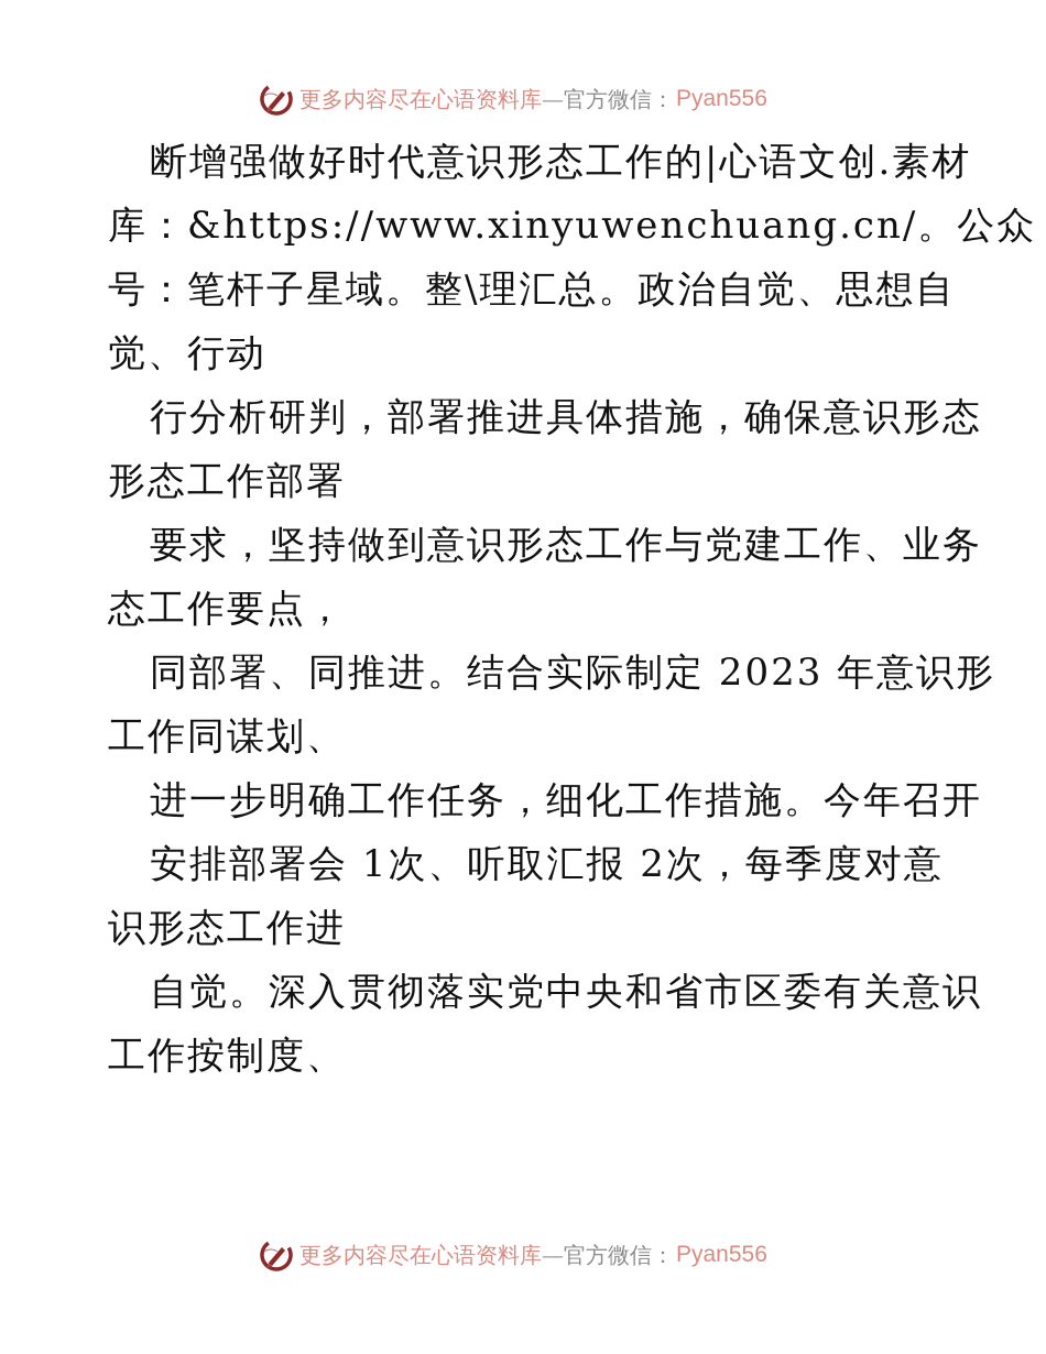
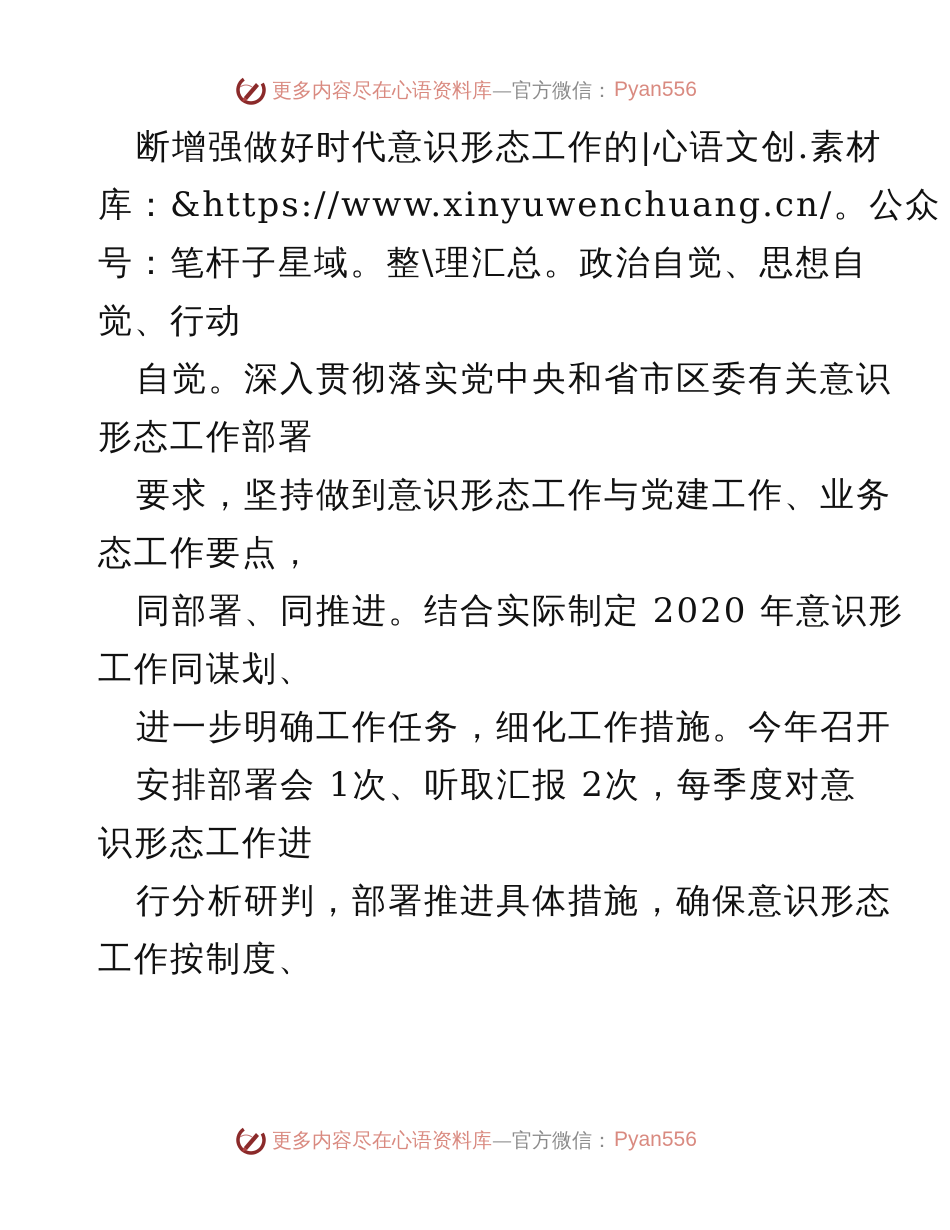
  更多内容尽在心语资料库
  —
  官方微信：
  Pyan556
  断增强做好时代意识形态工作的|心语文创.素材
  库：&https://www.xinyuwenchuang.cn/。公众
  号：笔杆子星域。整\理汇总。政治自觉、思想自
  觉、行动
- 行分析研判，部署推进具体措施，确保意识形态
+ 自觉。深入贯彻落实党中央和省市区委有关意识
  形态工作部署
  要求，坚持做到意识形态工作与党建工作、业务
  态工作要点，
- 同部署、同推进。结合实际制定 2023 年意识形
+ 同部署、同推进。结合实际制定 2020 年意识形
  工作同谋划、
  进一步明确工作任务，细化工作措施。今年召开
  安排部署会 1次、听取汇报 2次，每季度对意
  识形态工作进
- 自觉。深入贯彻落实党中央和省市区委有关意识
+ 行分析研判，部署推进具体措施，确保意识形态
  工作按制度、
  更多内容尽在心语资料库
  —
  官方微信：
  Pyan556
